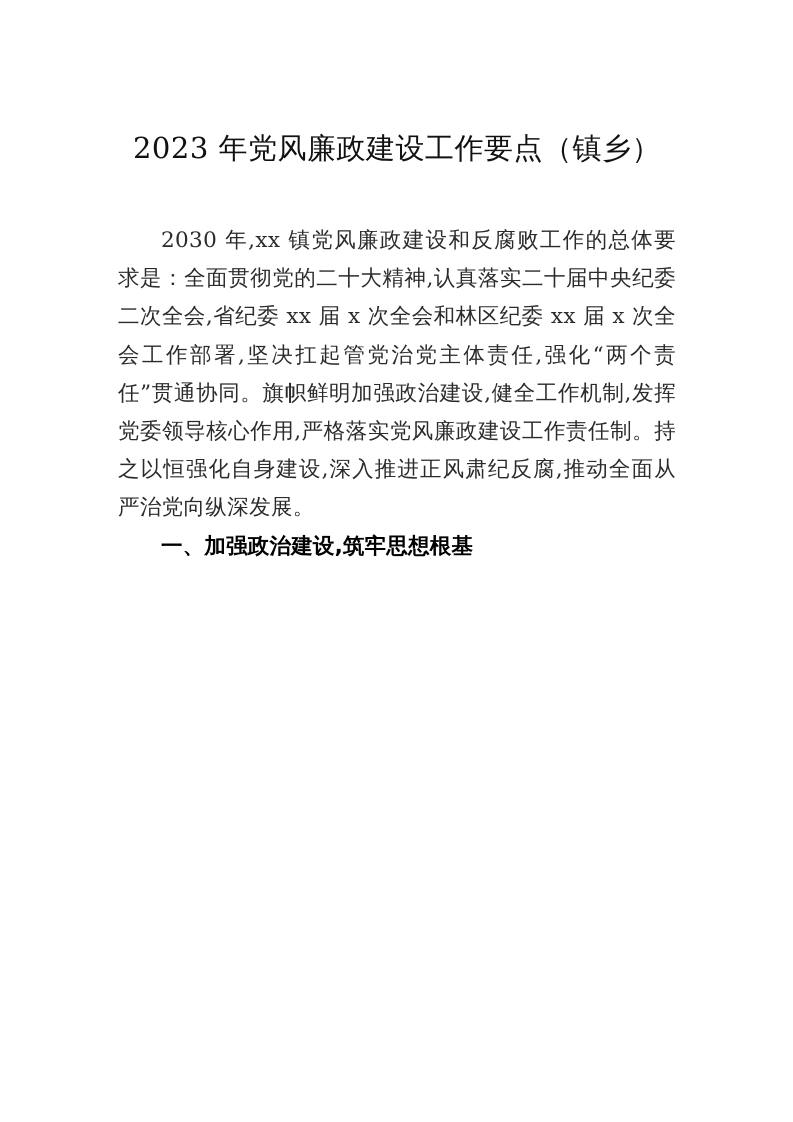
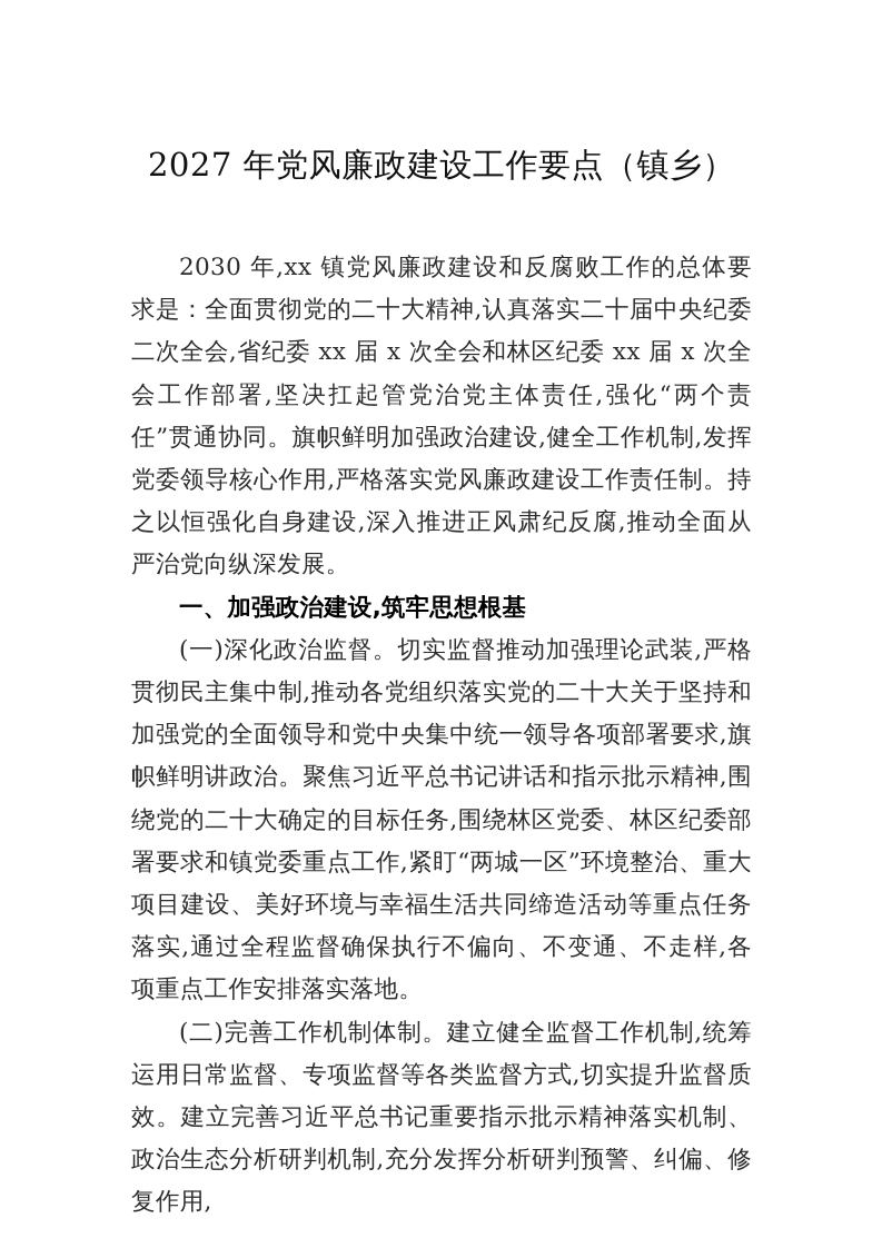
- 2023 年党风廉政建设工作要点（镇乡）
+ 2027 年党风廉政建设工作要点（镇乡）
  2030 年,xx 镇党风廉政建设和反腐败工作的总体要求是：全面贯彻党的二十大精神,认真落实二十届中央纪委二次全会,省纪委 xx 届 x 次全会和林区纪委 xx 届 x 次全会工作部署,坚决扛起管党治党主体责任,强化“两个责任”贯通协同。旗帜鲜明加强政治建设,健全工作机制,发挥党委领导核心作用,严格落实党风廉政建设工作责任制。持之以恒强化自身建设,深入推进正风肃纪反腐,推动全面从严治党向纵深发展。
  一、加强政治建设,筑牢思想根基
+ (一)深化政治监督。切实监督推动加强理论武装,严格贯彻民主集中制,推动各党组织落实党的二十大关于坚持和加强党的全面领导和党中央集中统一领导各项部署要求,旗帜鲜明讲政治。聚焦习近平总书记讲话和指示批示精神,围绕党的二十大确定的目标任务,围绕林区党委、林区纪委部署要求和镇党委重点工作,紧盯“两城一区”环境整治、重大项目建设、美好环境与幸福生活共同缔造活动等重点任务落实,通过全程监督确保执行不偏向、不变通、不走样,各项重点工作安排落实落地。
+ (二)完善工作机制体制。建立健全监督工作机制,统筹运用日常监督、专项监督等各类监督方式,切实提升监督质效。建立完善习近平总书记重要指示批示精神落实机制、政治生态分析研判机制,充分发挥分析研判预警、纠偏、修复作用,
